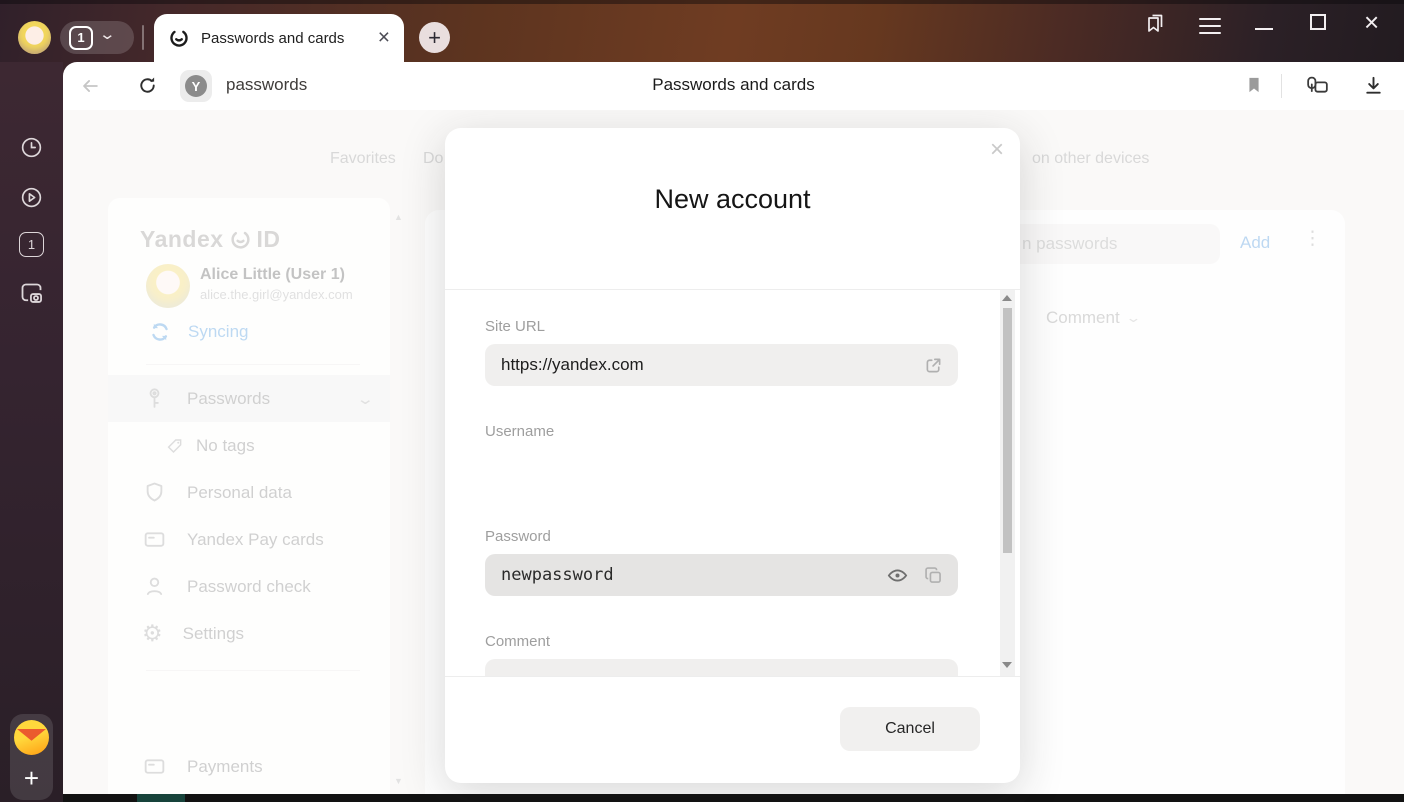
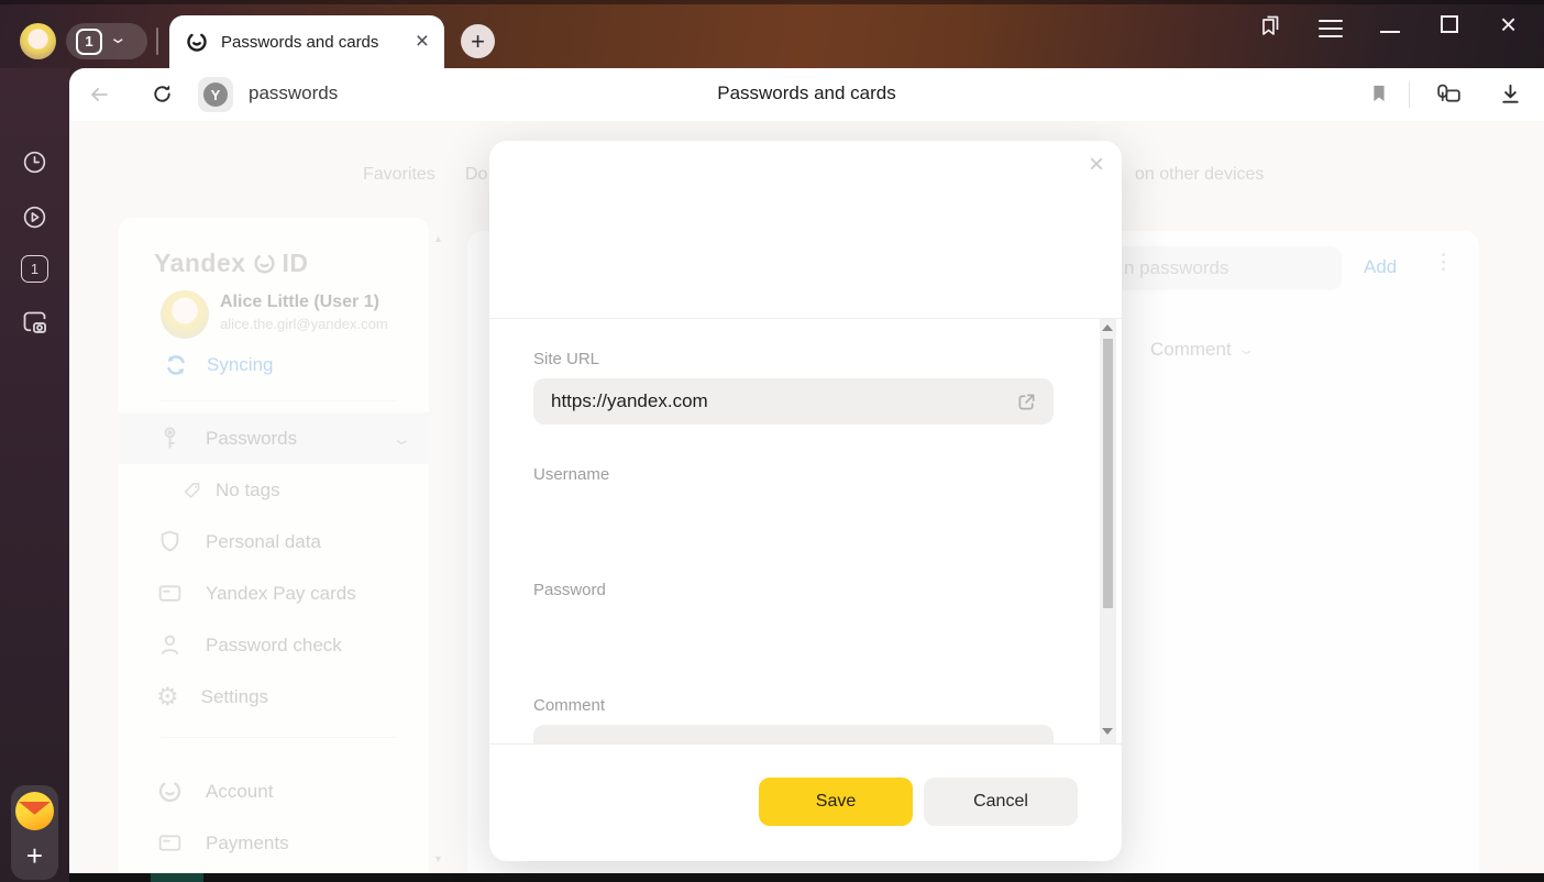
  Favorites
  Do
  on other devices
  Yandex
  ID
  Alice Little (User 1)
  alice.the.girl@yandex.com
  Syncing
  Passwords
  No tags
  Personal data
  Yandex Pay cards
  Password check
  ⚙
  Settings
+ Account
  Payments
  ▲
  ▼
  n passwords
  Add
  ⋮
  Comment
  ⌄
  ×
- New account
  Site URL
  https://yandex.com
  Username
  Password
- newpassword
  Comment
+ Save
  Cancel
  1
  ⌄
  Passwords and cards
  ×
  +
  ×
  Y
  passwords
  Passwords and cards
  1
  +
